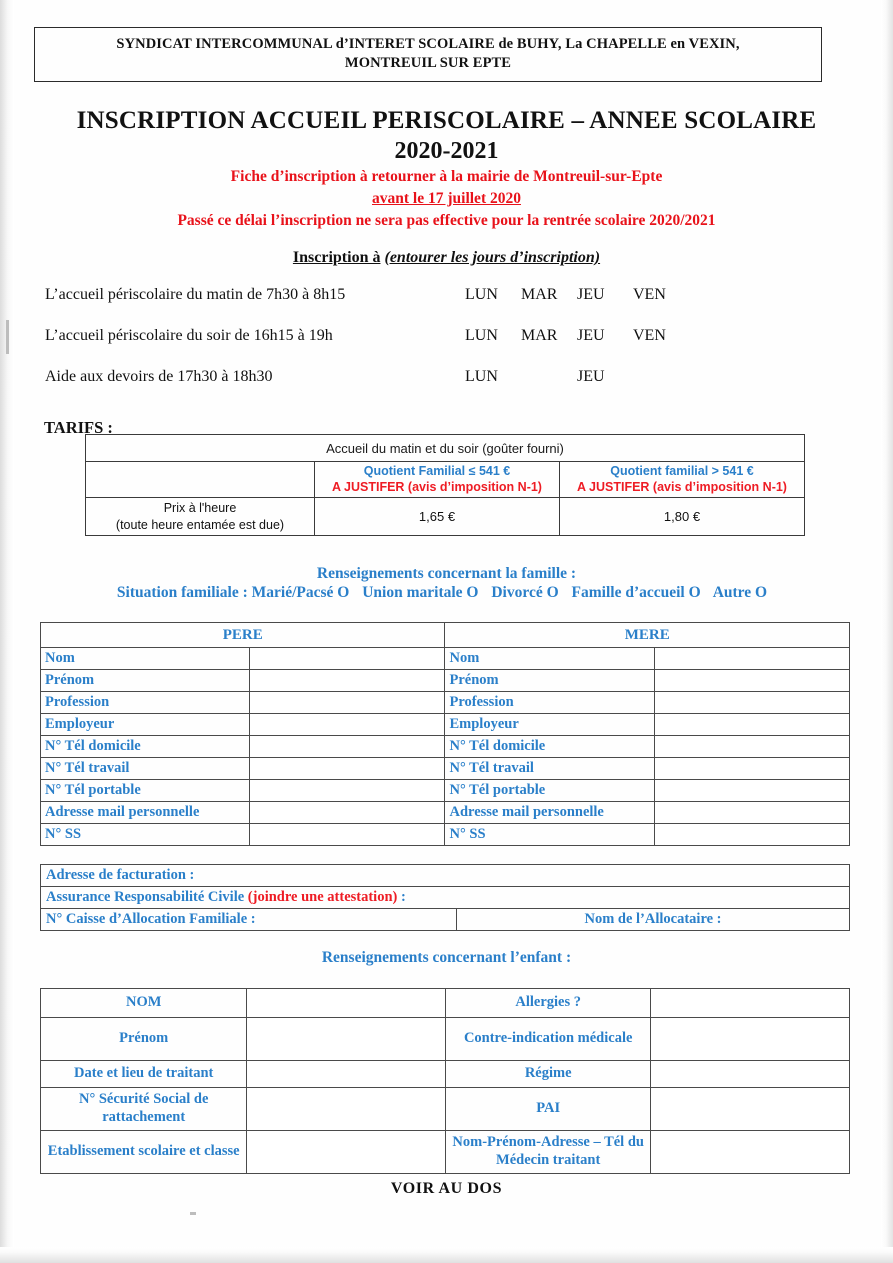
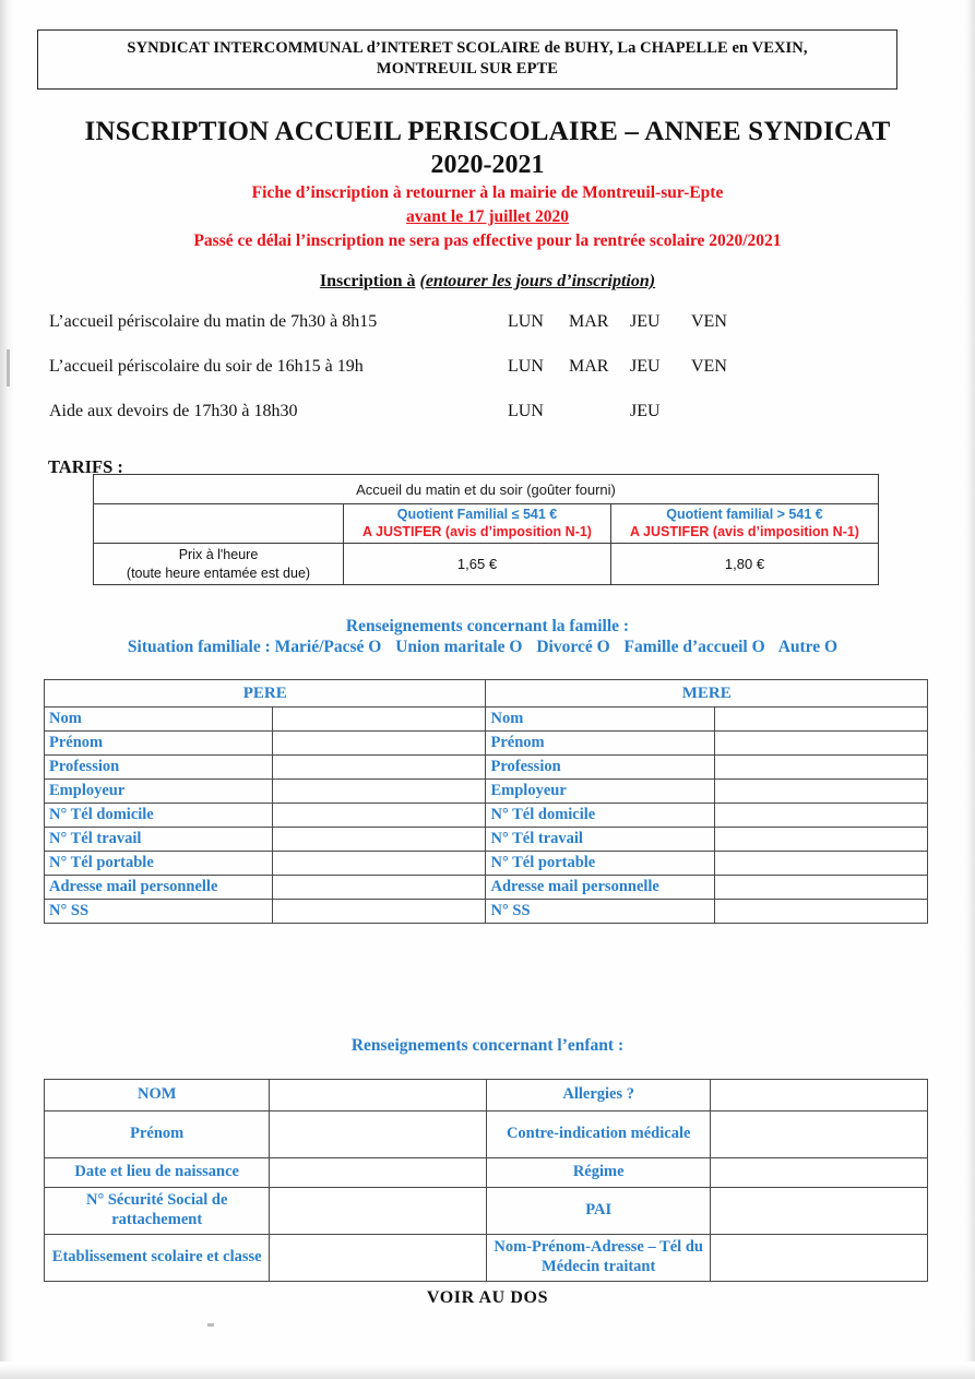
  SYNDICAT INTERCOMMUNAL d’INTERET SCOLAIRE de BUHY, La CHAPELLE en VEXIN,
  MONTREUIL SUR EPTE
- INSCRIPTION ACCUEIL PERISCOLAIRE – ANNEE SCOLAIRE
+ INSCRIPTION ACCUEIL PERISCOLAIRE – ANNEE SYNDICAT
  2020-2021
  Fiche d’inscription à retourner à la mairie de Montreuil-sur-Epte
  avant le 17 juillet 2020
  Passé ce délai l’inscription ne sera pas effective pour la rentrée scolaire 2020/2021
  Inscription à (entourer les jours d’inscription)
  L’accueil périscolaire du matin de 7h30 à 8h15
  LUN
  MAR
  JEU
  VEN
  L’accueil périscolaire du soir de 16h15 à 19h
  LUN
  MAR
  JEU
  VEN
  Aide aux devoirs de 17h30 à 18h30
  LUN
  JEU
  TARIFS :
  Accueil du matin et du soir (goûter fourni)
  	Quotient Familial ≤ 541 € A JUSTIFER (avis d’imposition N-1)	Quotient familial > 541 € A JUSTIFER (avis d’imposition N-1)
  Prix à l'heure (toute heure entamée est due)	1,65 €	1,80 €
  Renseignements concernant la famille :
  Situation familiale : Marié/Pacsé O Union maritale O Divorcé O Famille d’accueil O Autre O
  PERE	MERE
  Nom		Nom
  Prénom		Prénom
  Profession		Profession
  Employeur		Employeur
  N° Tél domicile		N° Tél domicile
  N° Tél travail		N° Tél travail
  N° Tél portable		N° Tél portable
  Adresse mail personnelle		Adresse mail personnelle
  N° SS		N° SS
- Adresse de facturation :
- Assurance Responsabilité Civile (joindre une attestation) :
- N° Caisse d’Allocation Familiale :	Nom de l’Allocataire :
  Renseignements concernant l’enfant :
  NOM		Allergies ?
  Prénom		Contre-indication médicale
- Date et lieu de traitant		Régime
+ Date et lieu de naissance		Régime
  N° Sécurité Social de rattachement		PAI
  Etablissement scolaire et classe		Nom-Prénom-Adresse – Tél du Médecin traitant
  VOIR AU DOS
